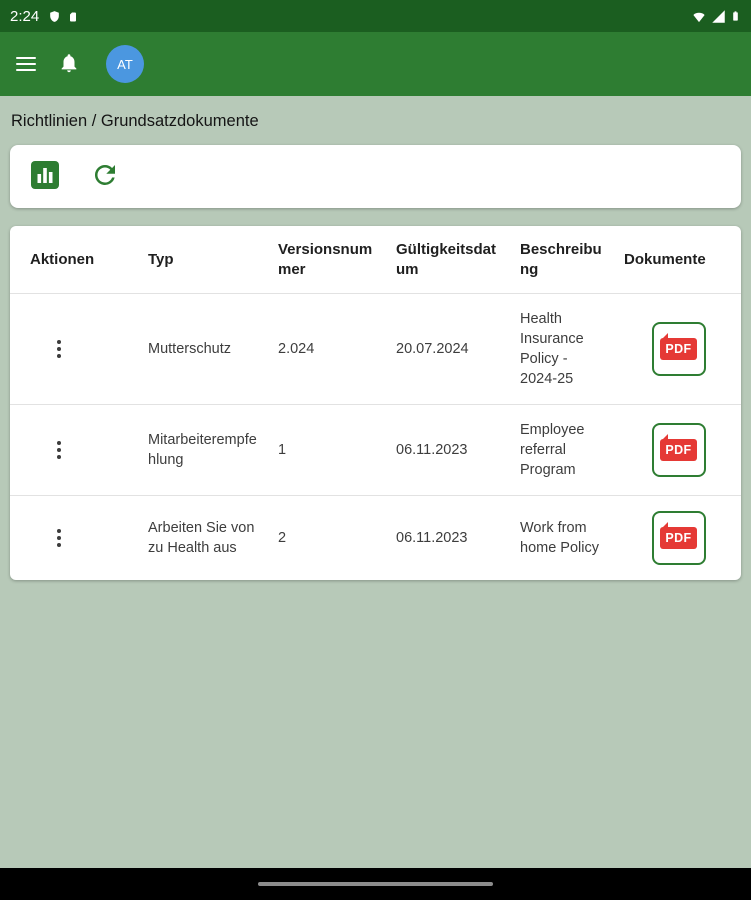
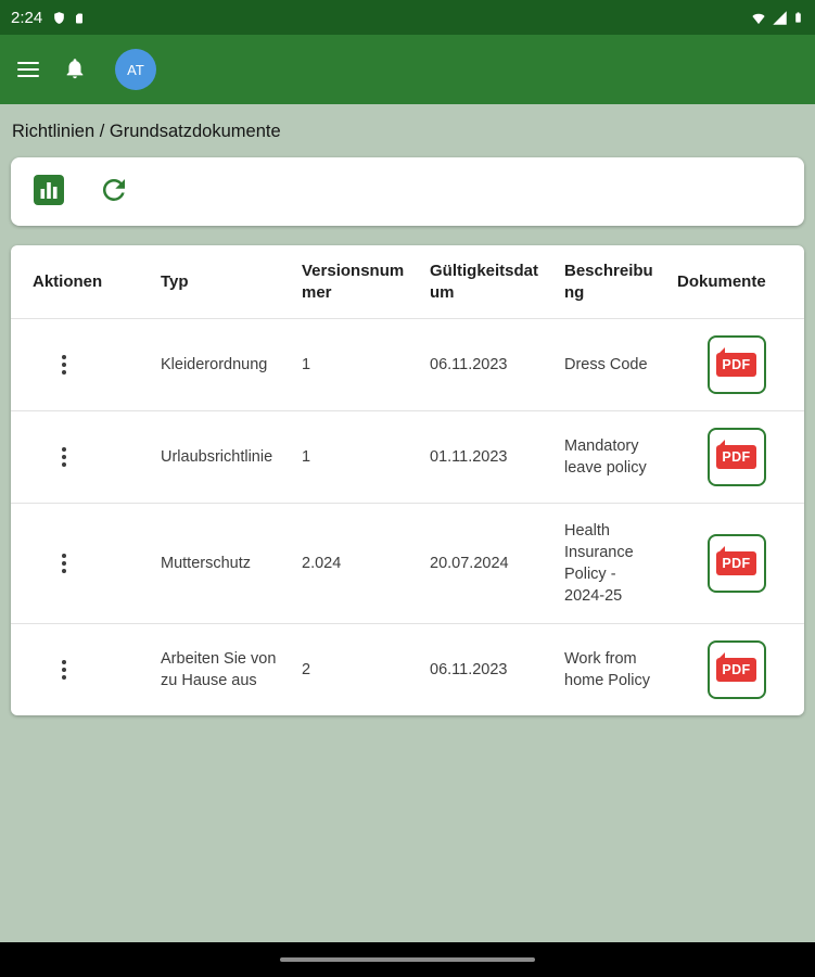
  2:24
  AT
  Richtlinien / Grundsatzdokumente
  Aktionen	Typ	Versionsnummer	Gültigkeitsdatum	Beschreibung	Dokumente
+ 	Kleiderordnung	1	06.11.2023	Dress Code	PDF
+ 	Urlaubsrichtlinie	1	01.11.2023	Mandatory leave policy	PDF
  	Mutterschutz	2.024	20.07.2024	Health Insurance Policy - 2024-25	PDF
- 	Mitarbeiterempfehlung	1	06.11.2023	Employee referral Program	PDF
- 	Arbeiten Sie von zu Health aus	2	06.11.2023	Work from home Policy	PDF
+ 	Arbeiten Sie von zu Hause aus	2	06.11.2023	Work from home Policy	PDF
